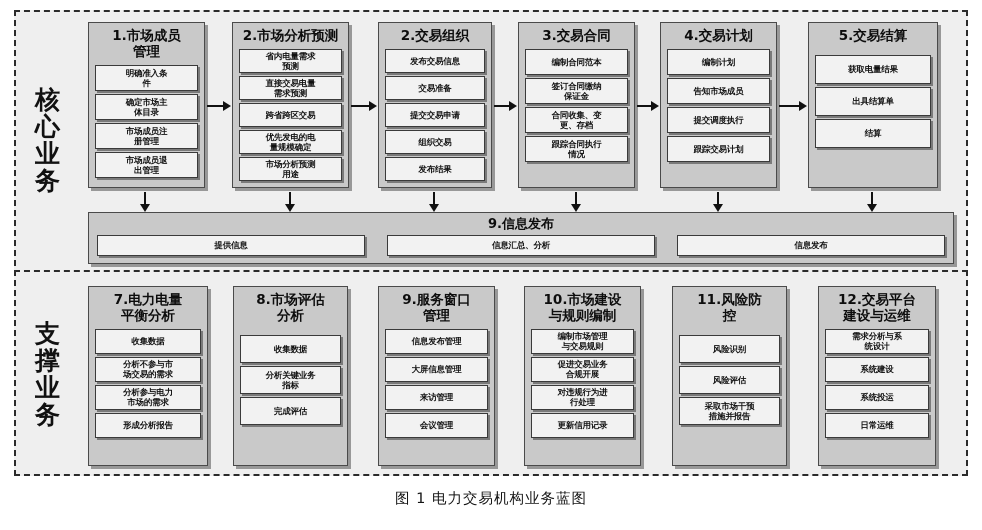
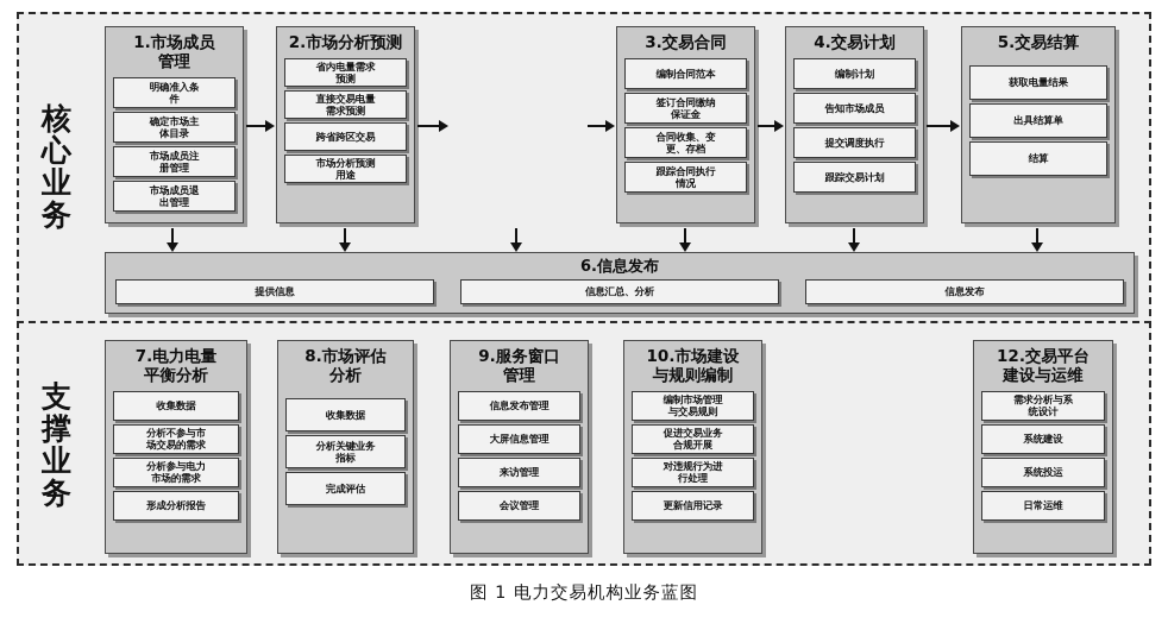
  核
  心
  业
  务
  支
  撑
  业
  务
  1.市场成员
  管理
  明确准入条
  件
  确定市场主
  体目录
  市场成员注
  册管理
  市场成员退
  出管理
  2.市场分析预测
  省内电量需求
  预测
  直接交易电量
  需求预测
  跨省跨区交易
- 优先发电的电
- 量规模确定
  市场分析预测
  用途
- 2.交易组织
- 发布交易信息
- 交易准备
- 提交交易申请
- 组织交易
- 发布结果
  3.交易合同
  编制合同范本
  签订合同缴纳
  保证金
  合同收集、变
  更、存档
  跟踪合同执行
  情况
  4.交易计划
  编制计划
  告知市场成员
  提交调度执行
  跟踪交易计划
  5.交易结算
  获取电量结果
  出具结算单
  结算
- 9.信息发布
+ 6.信息发布
  提供信息
  信息汇总、分析
  信息发布
  7.电力电量
  平衡分析
  收集数据
  分析不参与市
  场交易的需求
  分析参与电力
  市场的需求
  形成分析报告
  8.市场评估
  分析
  收集数据
  分析关键业务
  指标
  完成评估
  9.服务窗口
  管理
  信息发布管理
  大屏信息管理
  来访管理
  会议管理
  10.市场建设
  与规则编制
  编制市场管理
  与交易规则
  促进交易业务
  合规开展
  对违规行为进
  行处理
  更新信用记录
- 11.风险防
- 控
- 风险识别
- 风险评估
- 采取市场干预
- 措施并报告
  12.交易平台
  建设与运维
  需求分析与系
  统设计
  系统建设
  系统投运
  日常运维
  图 1 电力交易机构业务蓝图
